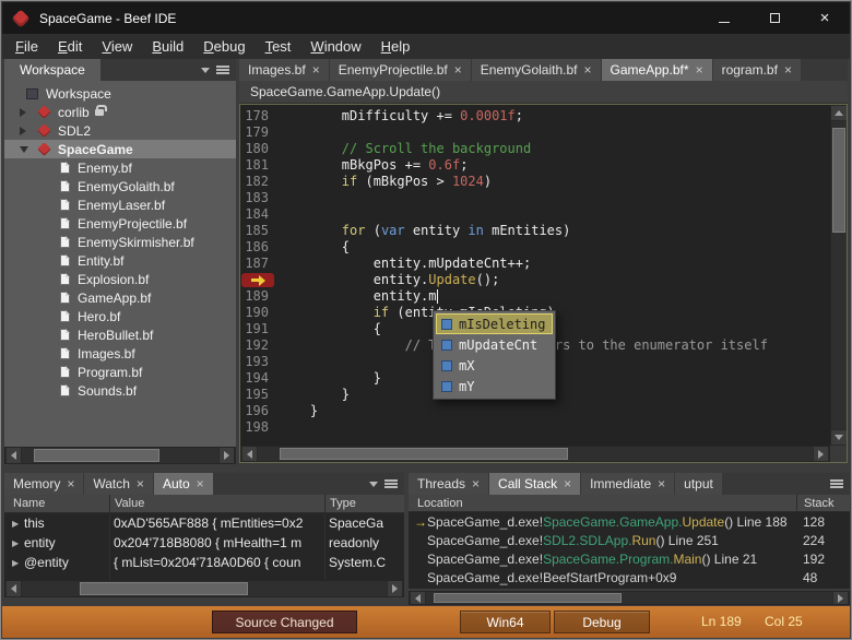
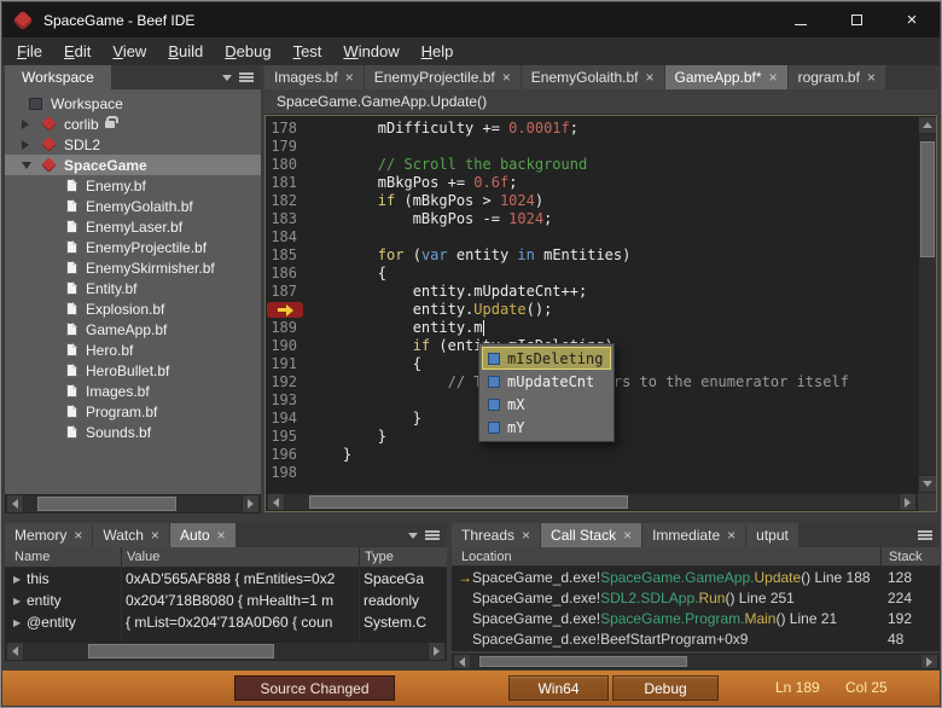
  SpaceGame - Beef IDE
  ×
  File
  Edit
  View
  Build
  Debug
  Test
  Window
  Help
  Workspace
  Workspace
  corlib
  SDL2
  SpaceGame
  Enemy.bf
  EnemyGolaith.bf
  EnemyLaser.bf
  EnemyProjectile.bf
  EnemySkirmisher.bf
  Entity.bf
  Explosion.bf
  GameApp.bf
  Hero.bf
  HeroBullet.bf
  Images.bf
  Program.bf
  Sounds.bf
  Images.bf
  ×
  EnemyProjectile.bf
  ×
  EnemyGolaith.bf
  ×
  GameApp.bf*
  ×
  rogram.bf
  ×
  SpaceGame.GameApp.Update()
  178
  mDifficulty += 0.0001f;
  179
  180
  // Scroll the background
  181
  mBkgPos += 0.6f;
  182
  if (mBkgPos > 1024)
  183
+ mBkgPos -= 1024;
  184
  185
  for (var entity in mEntities)
  186
  {
  187
  entity.mUpdateCnt++;
  entity.Update();
  189
  entity.m
  190
  191
  {
  192
  193
  194
  }
  195
  }
  196
  }
  198
  mIsDeleting
  mUpdateCnt
  mX
  mY
  Memory
  ×
  Watch
  ×
  Auto
  ×
  Name
  Value
  Type
  ▶
  this
  0xAD'565AF888 { mEntities=0x2
  SpaceGa
  ▶
  entity
  0x204'718B8080 { mHealth=1 m
  readonly
  ▶
  @entity
  { mList=0x204'718A0D60 { coun
  System.C
  Threads
  ×
  Call Stack
  ×
  Immediate
  ×
  utput
  Location
  Stack
  →
  SpaceGame_d.exe!SpaceGame.GameApp.Update() Line 188
  128
  SpaceGame_d.exe!SDL2.SDLApp.Run() Line 251
  224
  SpaceGame_d.exe!SpaceGame.Program.Main() Line 21
  192
  SpaceGame_d.exe!BeefStartProgram+0x9
  48
  Source Changed
  Win64
  Debug
  Ln 189
  Col 25
